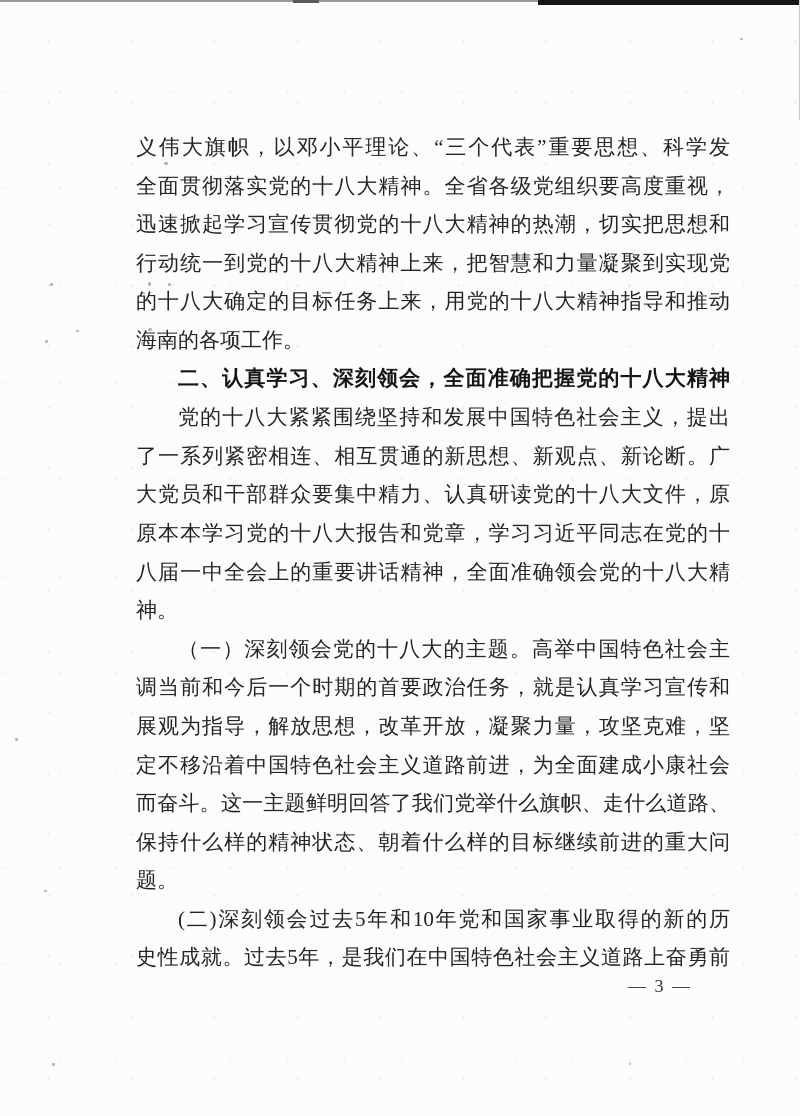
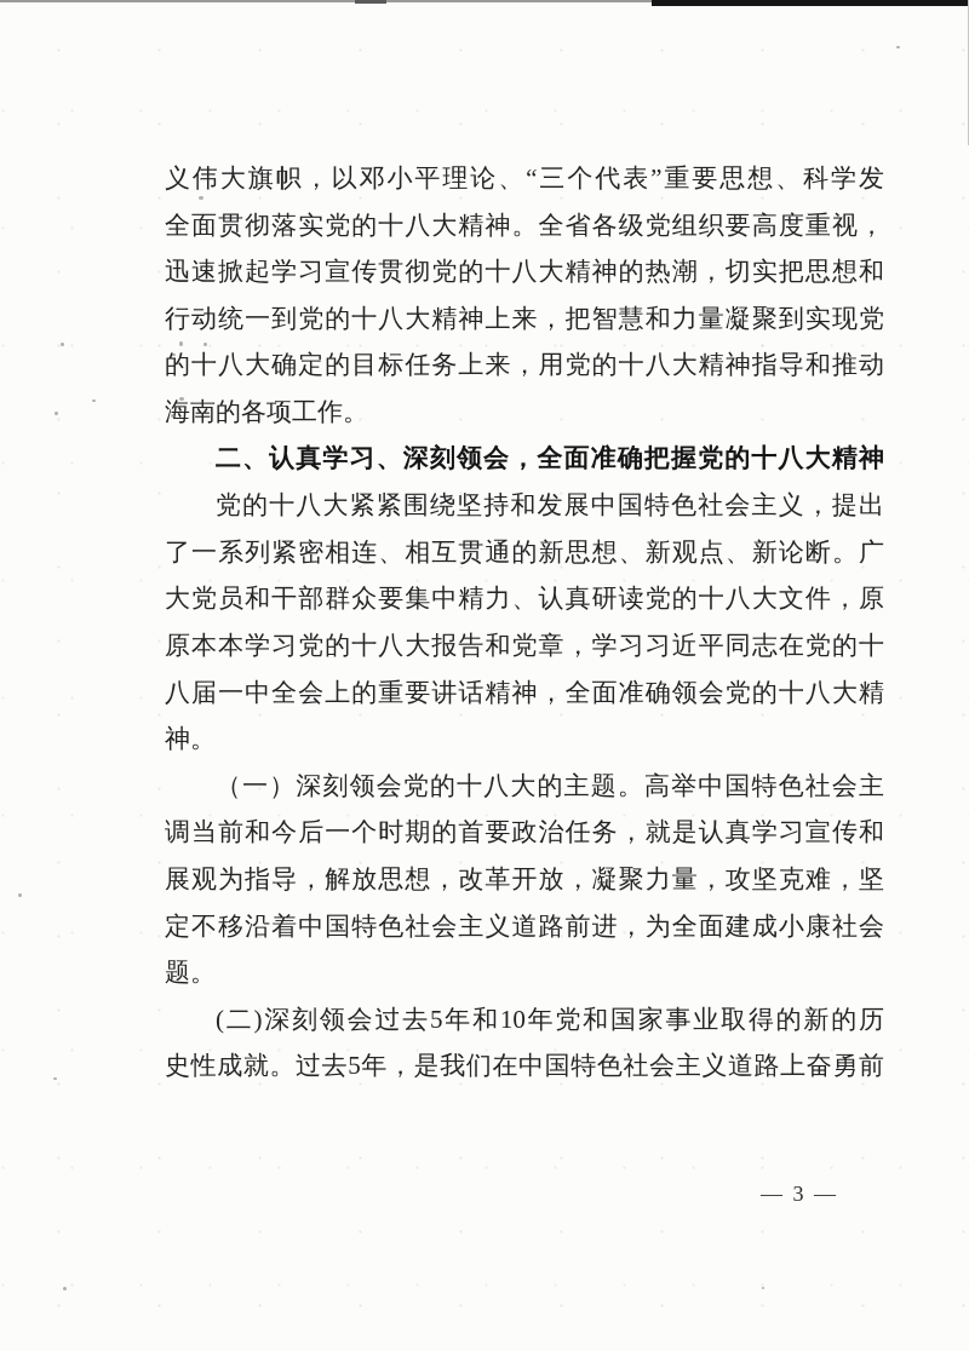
  义伟大旗帜，以邓小平理论、“三个代表”重要思想、科学发
  全面贯彻落实党的十八大精神。全省各级党组织要高度重视，
  迅速掀起学习宣传贯彻党的十八大精神的热潮，切实把思想和
  行动统一到党的十八大精神上来，把智慧和力量凝聚到实现党
  的十八大确定的目标任务上来，用党的十八大精神指导和推动
  海南的各项工作。
  二、认真学习、深刻领会，全面准确把握党的十八大精神
  党的十八大紧紧围绕坚持和发展中国特色社会主义，提出
  了一系列紧密相连、相互贯通的新思想、新观点、新论断。广
  大党员和干部群众要集中精力、认真研读党的十八大文件，原
  原本本学习党的十八大报告和党章，学习习近平同志在党的十
  八届一中全会上的重要讲话精神，全面准确领会党的十八大精
  神。
  （一）深刻领会党的十八大的主题。高举中国特色社会主
  调当前和今后一个时期的首要政治任务，就是认真学习宣传和
  展观为指导，解放思想，改革开放，凝聚力量，攻坚克难，坚
  定不移沿着中国特色社会主义道路前进，为全面建成小康社会
- 而奋斗。这一主题鲜明回答了我们党举什么旗帜、走什么道路、
- 保持什么样的精神状态、朝着什么样的目标继续前进的重大问
  题。
  (二)深刻领会过去5年和10年党和国家事业取得的新的历
  史性成就。过去5年，是我们在中国特色社会主义道路上奋勇前
  — 3 —
